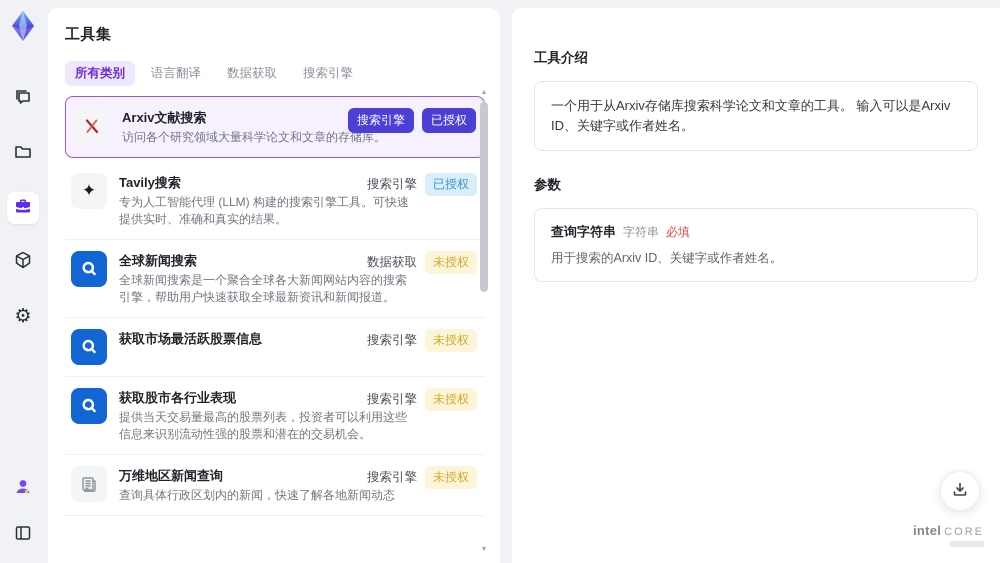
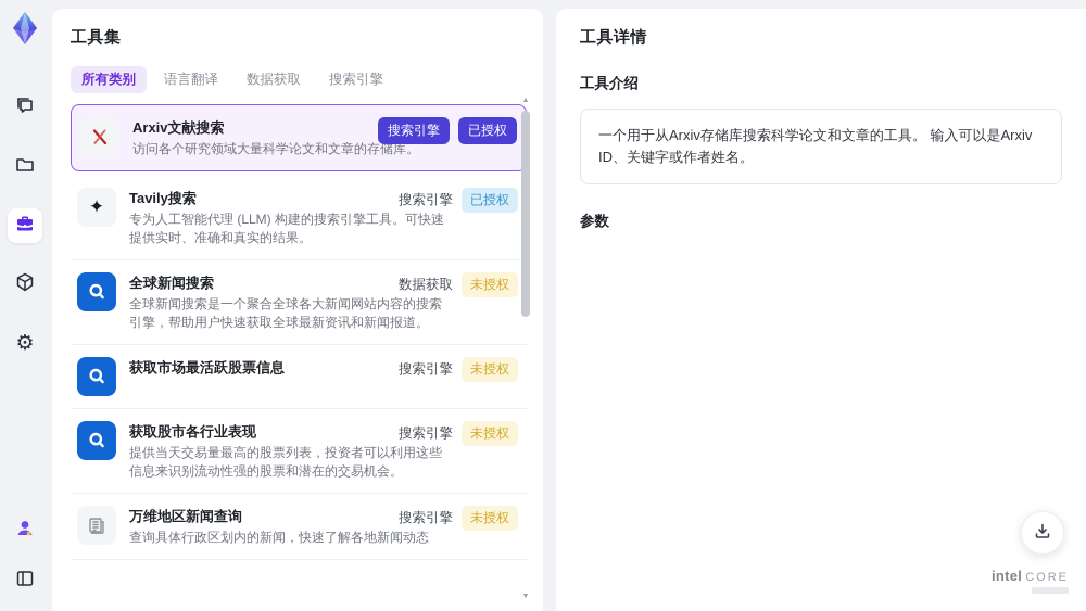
  ⚙
  工具集
  所有类别
  语言翻译
  数据获取
  搜索引擎
  Arxiv文献搜索
  访问各个研究领域大量科学论文和文章的存储库。
  搜索引擎
  已授权
  ✦
  Tavily搜索
  专为人工智能代理 (LLM) 构建的搜索引擎工具。可快速提供实时、准确和真实的结果。
  搜索引擎
  已授权
  全球新闻搜索
  全球新闻搜索是一个聚合全球各大新闻网站内容的搜索引擎，帮助用户快速获取全球最新资讯和新闻报道。
  数据获取
  未授权
  获取市场最活跃股票信息
  搜索引擎
  未授权
  获取股市各行业表现
  提供当天交易量最高的股票列表，投资者可以利用这些信息来识别流动性强的股票和潜在的交易机会。
  搜索引擎
  未授权
  万维地区新闻查询
  查询具体行政区划内的新闻，快速了解各地新闻动态
  搜索引擎
  未授权
+ 工具详情
  工具介绍
  一个用于从Arxiv存储库搜索科学论文和文章的工具。 输入可以是Arxiv ID、关键字或作者姓名。
  参数
- 查询字符串
- 字符串
- 必填
- 用于搜索的Arxiv ID、关键字或作者姓名。
  intel
  CORE
